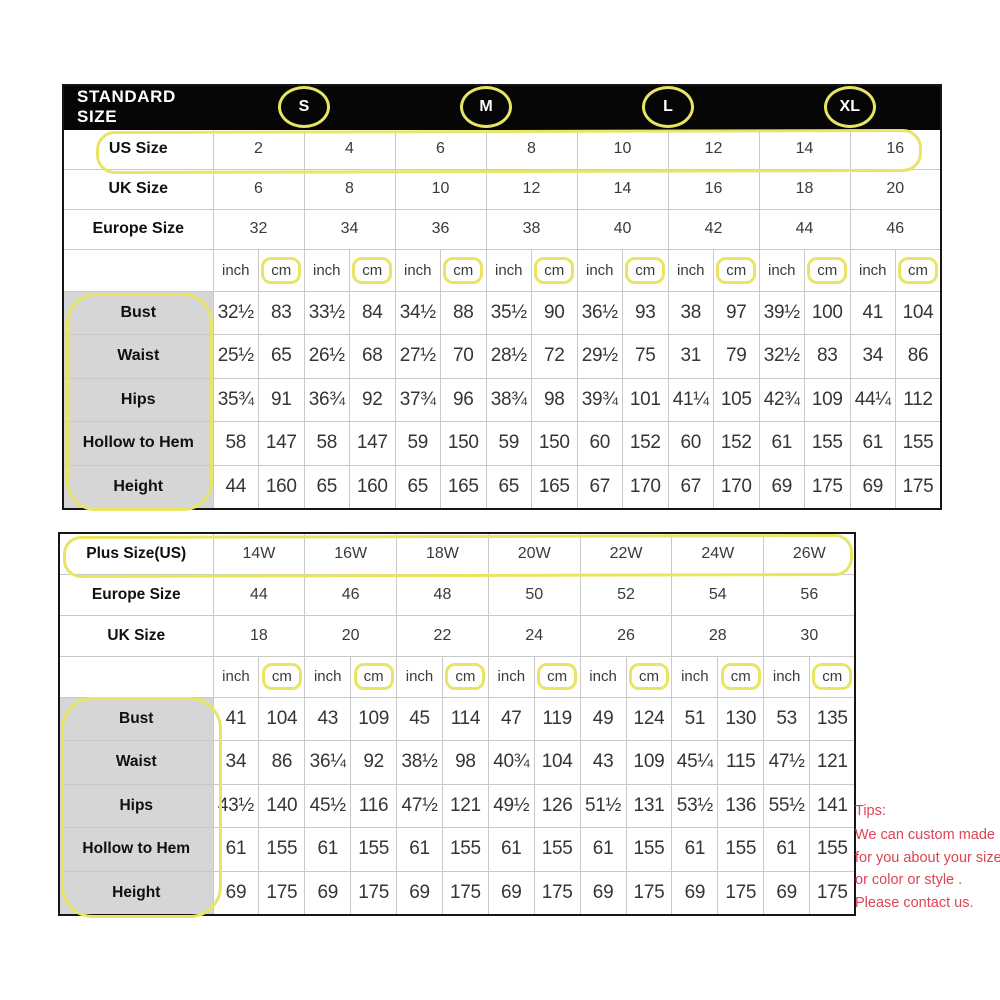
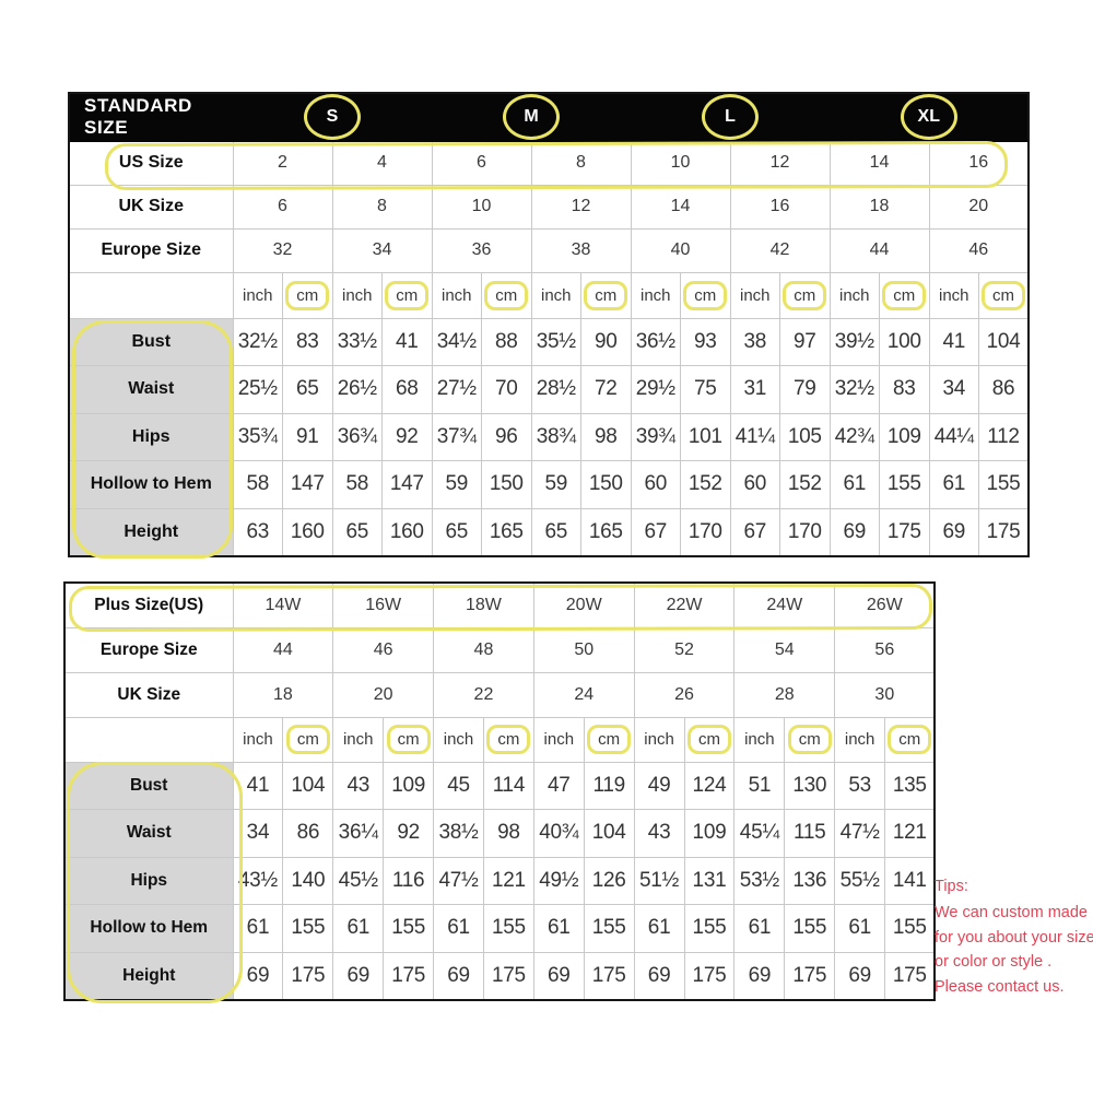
  STANDARD SIZE	S	M	L	XL
  US Size	2	4	6	8	10	12	14	16
  UK Size	6	8	10	12	14	16	18	20
  Europe Size	32	34	36	38	40	42	44	46
  	inch	cm	inch	cm	inch	cm	inch	cm	inch	cm	inch	cm	inch	cm	inch	cm
- Bust	32½	83	33½	84	34½	88	35½	90	36½	93	38	97	39½	100	41	104
+ Bust	32½	83	33½	41	34½	88	35½	90	36½	93	38	97	39½	100	41	104
  Waist	25½	65	26½	68	27½	70	28½	72	29½	75	31	79	32½	83	34	86
  Hips	35¾	91	36¾	92	37¾	96	38¾	98	39¾	101	41¼	105	42¾	109	44¼	112
  Hollow to Hem	58	147	58	147	59	150	59	150	60	152	60	152	61	155	61	155
- Height	44	160	65	160	65	165	65	165	67	170	67	170	69	175	69	175
+ Height	63	160	65	160	65	165	65	165	67	170	67	170	69	175	69	175
  Plus Size(US)	14W	16W	18W	20W	22W	24W	26W
  Europe Size	44	46	48	50	52	54	56
  UK Size	18	20	22	24	26	28	30
  	inch	cm	inch	cm	inch	cm	inch	cm	inch	cm	inch	cm	inch	cm
  Bust	41	104	43	109	45	114	47	119	49	124	51	130	53	135
  Waist	34	86	36¼	92	38½	98	40¾	104	43	109	45¼	115	47½	121
  Hips	43½	140	45½	116	47½	121	49½	126	51½	131	53½	136	55½	141
  Hollow to Hem	61	155	61	155	61	155	61	155	61	155	61	155	61	155
  Height	69	175	69	175	69	175	69	175	69	175	69	175	69	175
  Tips:
  We can custom made
  for you about your size
  or color or style .
  Please contact us.
